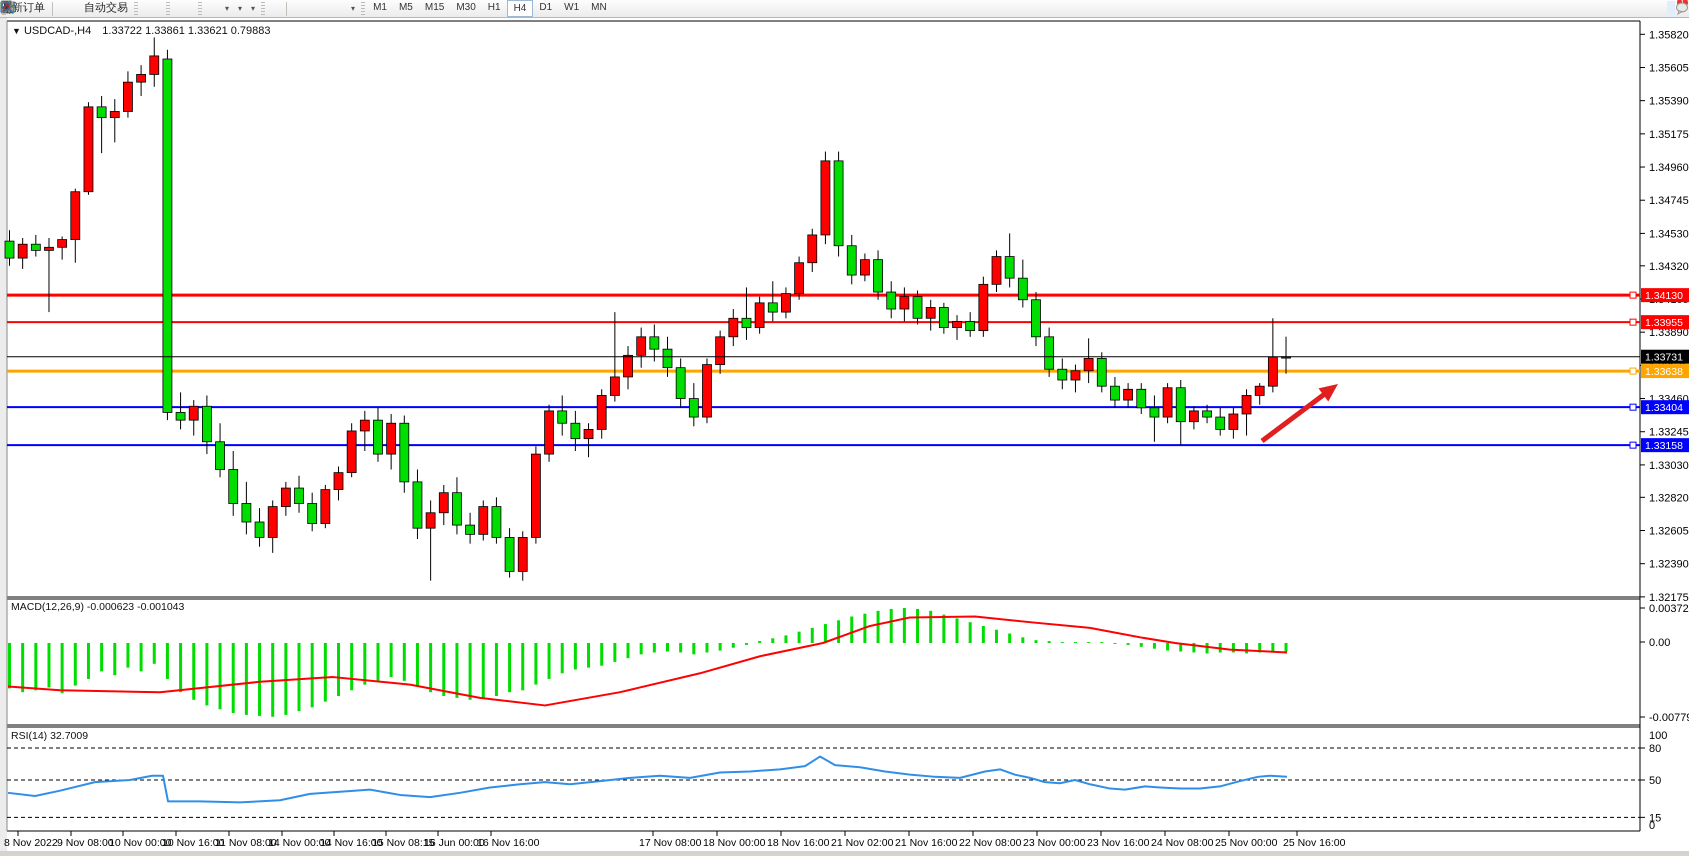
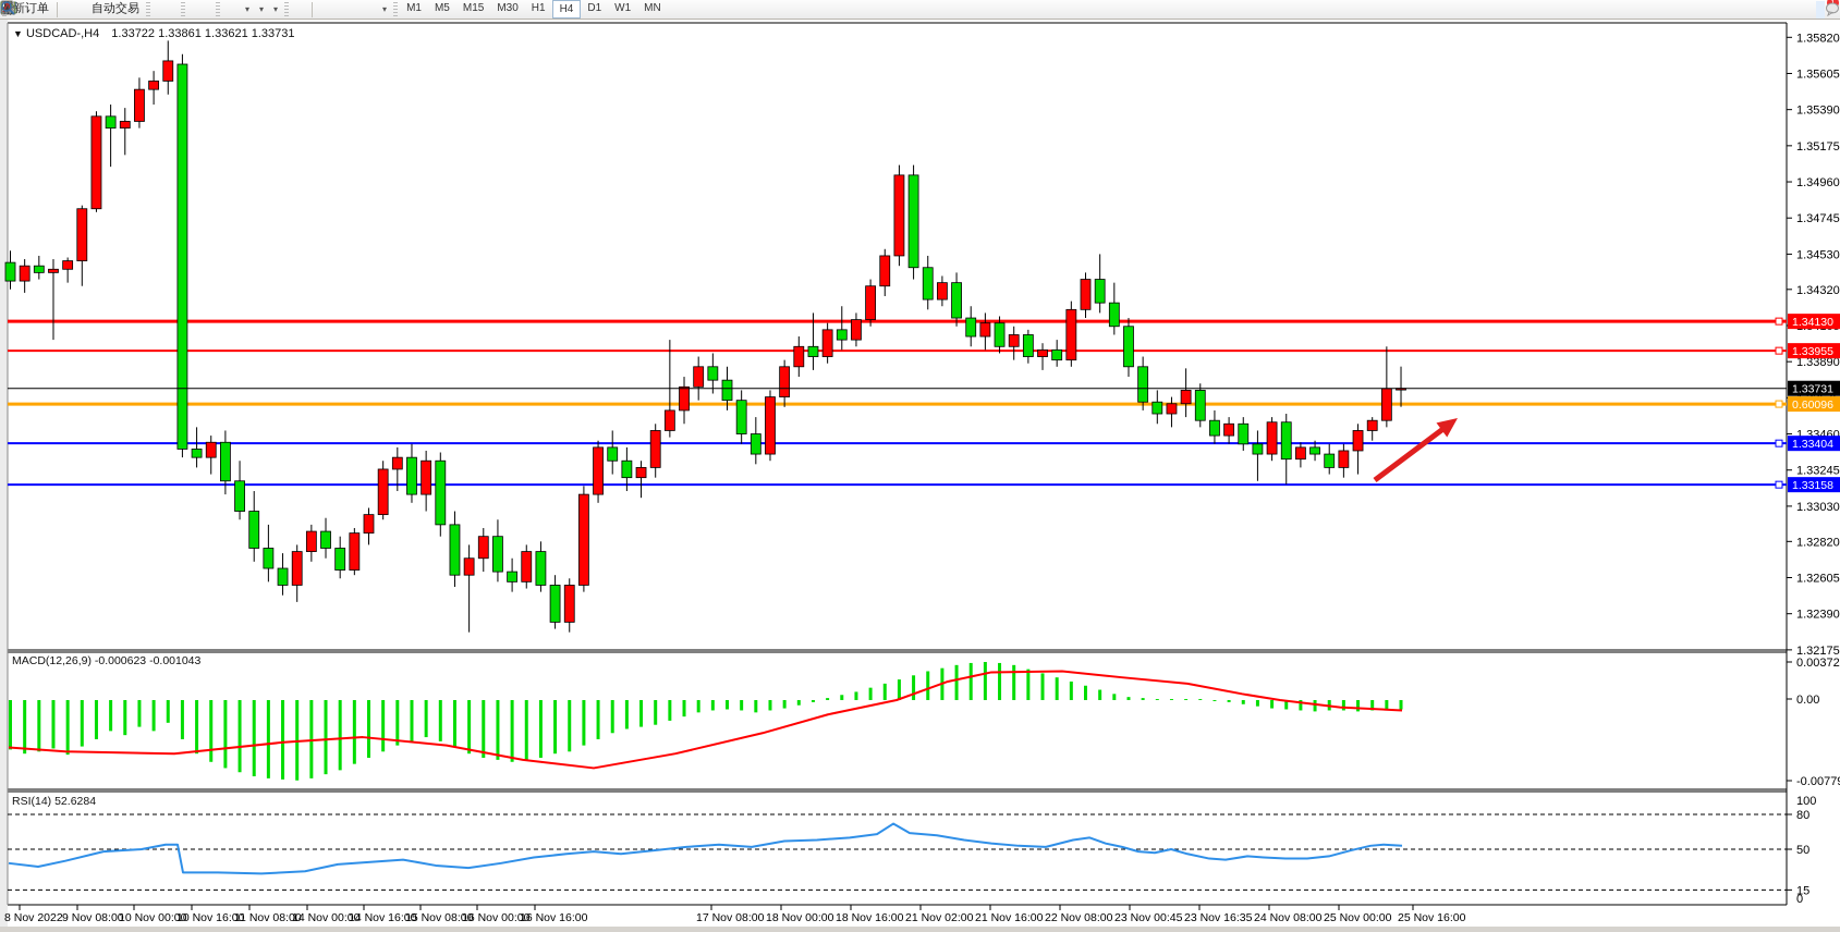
  新订单
  自动交易
  ▾
  ▾
  ▾
  A
  T
  ▾
  M1
  M5
  M15
  M30
  H1
  H4
  D1
  W1
  MN
  1
  1.35820
  1.35605
  1.35390
  1.35175
  1.34960
  1.34745
  1.34530
  1.34320
  1.33890
  1.33460
  1.33245
  1.33030
  1.32820
  1.32605
  1.32390
  1.32175
  1.33731
  1.34130
  1.33955
- 1.33638
+ 0.60096
  1.33404
  1.33158
  0.00372
  0.00
  -0.0077
  80
  50
  15
  100
  0
  8 Nov 2022
  9 Nov 08:00
  10 Nov 00:00
  10 Nov 16:00
  11 Nov 08:00
  14 Nov 00:00
  14 Nov 16:00
- 15 Nov 08:15
+ 15 Nov 08:00
- 16 Jun 00:00
+ 16 Nov 00:00
  16 Nov 16:00
  17 Nov 08:00
  18 Nov 00:00
  18 Nov 16:00
  21 Nov 02:00
  21 Nov 16:00
  22 Nov 08:00
- 23 Nov 00:00
+ 23 Nov 00:45
- 23 Nov 16:00
+ 23 Nov 16:35
  24 Nov 08:00
  25 Nov 00:00
  25 Nov 16:00
- ▼ USDCAD-,H4 1.33722 1.33861 1.33621 0.79883
+ ▼ USDCAD-,H4 1.33722 1.33861 1.33621 1.33731
  MACD(12,26,9) -0.000623 -0.001043
- RSI(14) 32.7009
+ RSI(14) 52.6284
